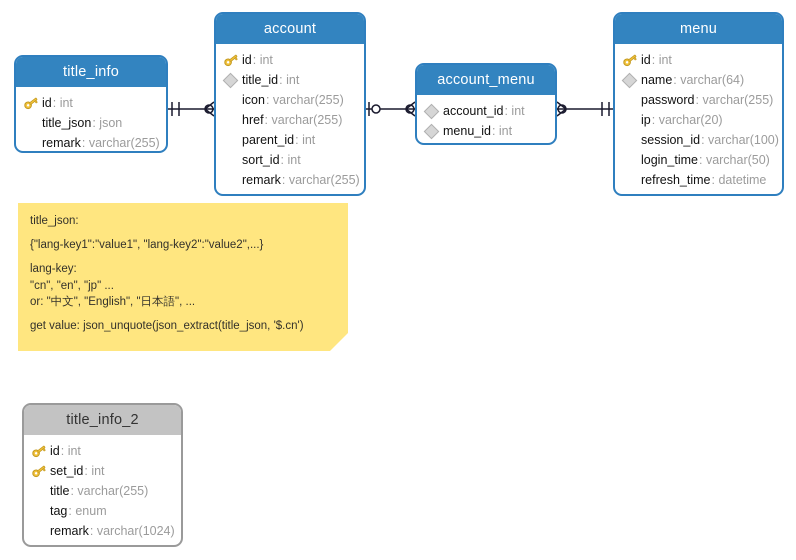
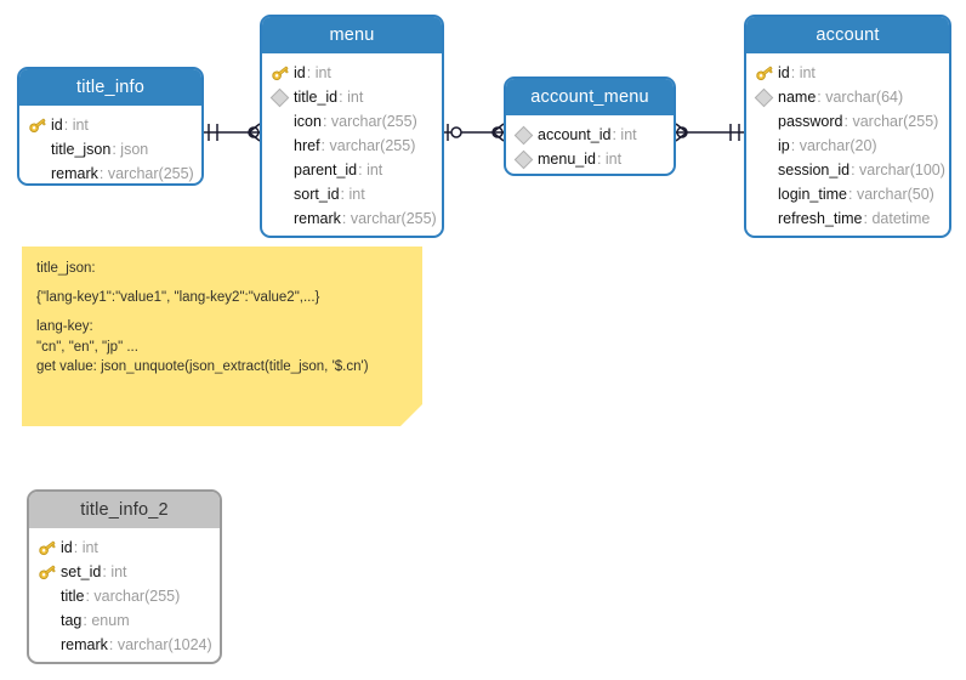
  title_info
  id
  : int
  title_json
  : json
  remark
  : varchar(255)
- account
+ menu
  id
  : int
  title_id
  : int
  icon
  : varchar(255)
  href
  : varchar(255)
  parent_id
  : int
  sort_id
  : int
  remark
  : varchar(255)
  account_menu
  account_id
  : int
  menu_id
  : int
- menu
+ account
  id
  : int
  name
  : varchar(64)
  password
  : varchar(255)
  ip
  : varchar(20)
  session_id
  : varchar(100)
  login_time
  : varchar(50)
  refresh_time
  : datetime
  title_info_2
  id
  : int
  set_id
  : int
  title
  : varchar(255)
  tag
  : enum
  remark
  : varchar(1024)
  title_json:
  {"lang-key1":"value1", "lang-key2":"value2",...}
  lang-key:
  "cn", "en", "jp" ...
- or: "中文", "English", "日本語", ...
  get value: json_unquote(json_extract(title_json, '$.cn')
